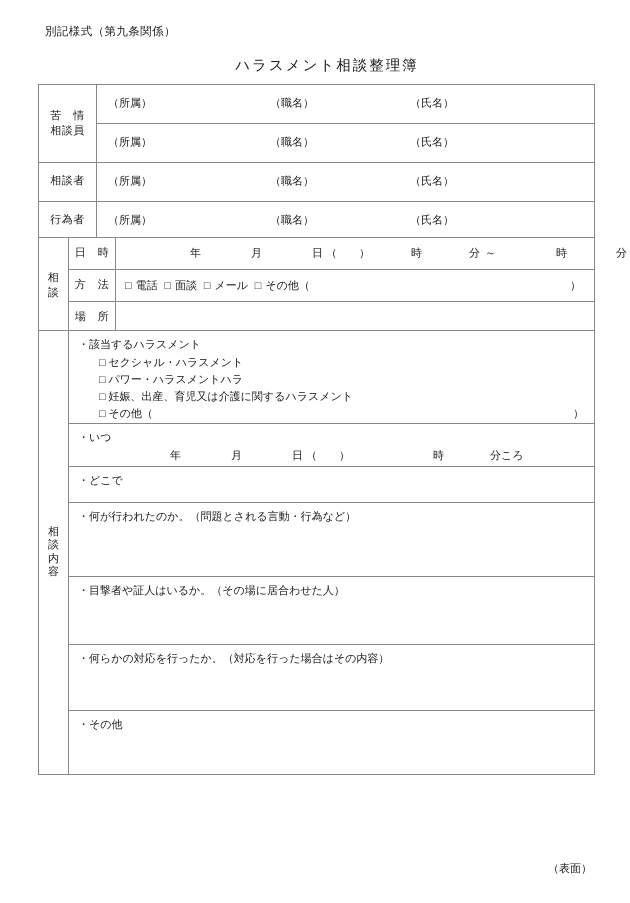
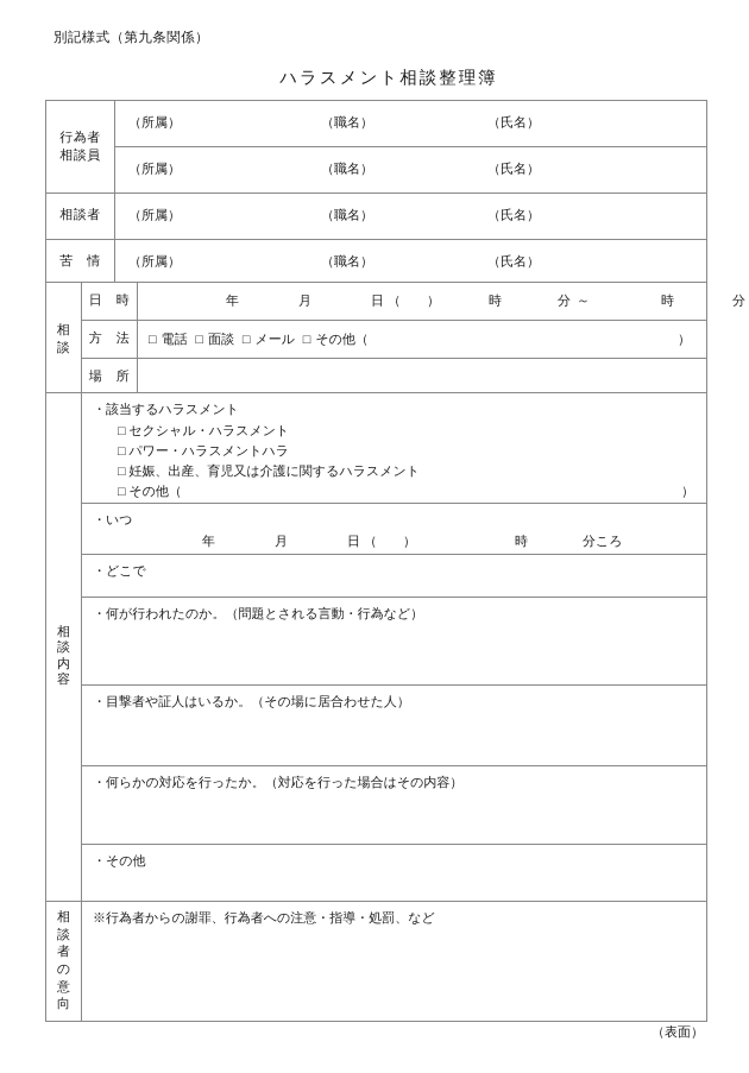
  別記様式（第九条関係）
  ハラスメント相談整理簿
- 苦 情 相談員	（所属） （職名） （氏名）
+ 行為者 相談員	（所属） （職名） （氏名）
  （所属） （職名） （氏名）
  相談者	（所属） （職名） （氏名）
- 行為者	（所属） （職名） （氏名）
+ 苦 情	（所属） （職名） （氏名）
  相 談	日 時	年 月 日 （ ） 時 分 ～ 時 分
  方 法	□ 電話 □ 面談 □ メール □ その他（ ）
  場 所
  相 談 内 容	・該当するハラスメント □ セクシャル・ハラスメント □ パワー・ハラスメントハラ □ 妊娠、出産、育児又は介護に関するハラスメント □ その他（ ）
  ・いつ 年 月 日 （ ） 時 分ころ
  ・どこで
  ・何が行われたのか。（問題とされる言動・行為など）
  ・目撃者や証人はいるか。（その場に居合わせた人）
  ・何らかの対応を行ったか。（対応を行った場合はその内容）
  ・その他
+ 相 談 者 の 意 向	※行為者からの謝罪、行為者への注意・指導・処罰、など
  （表面）
